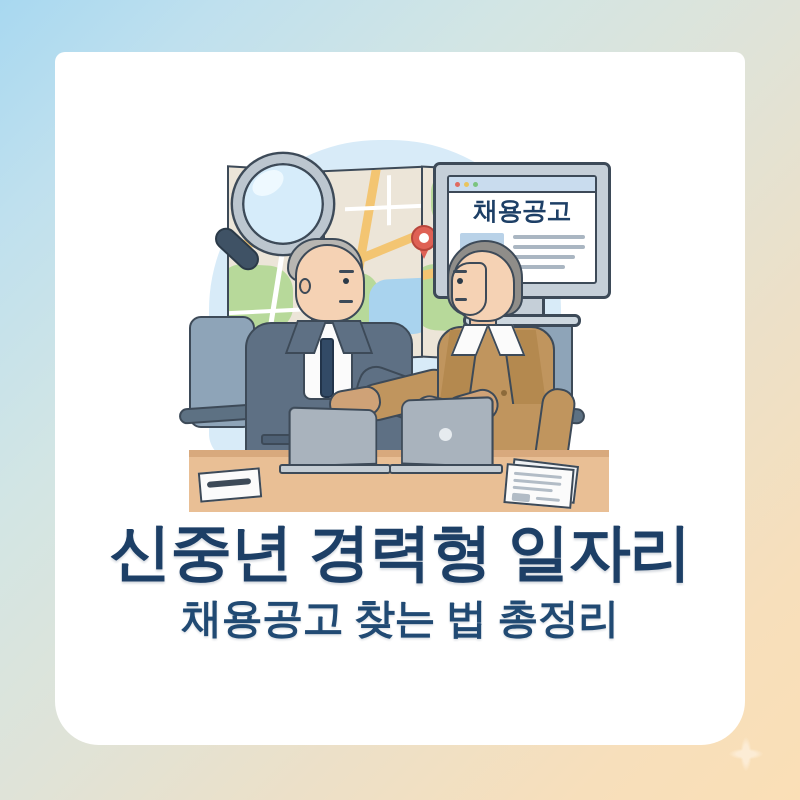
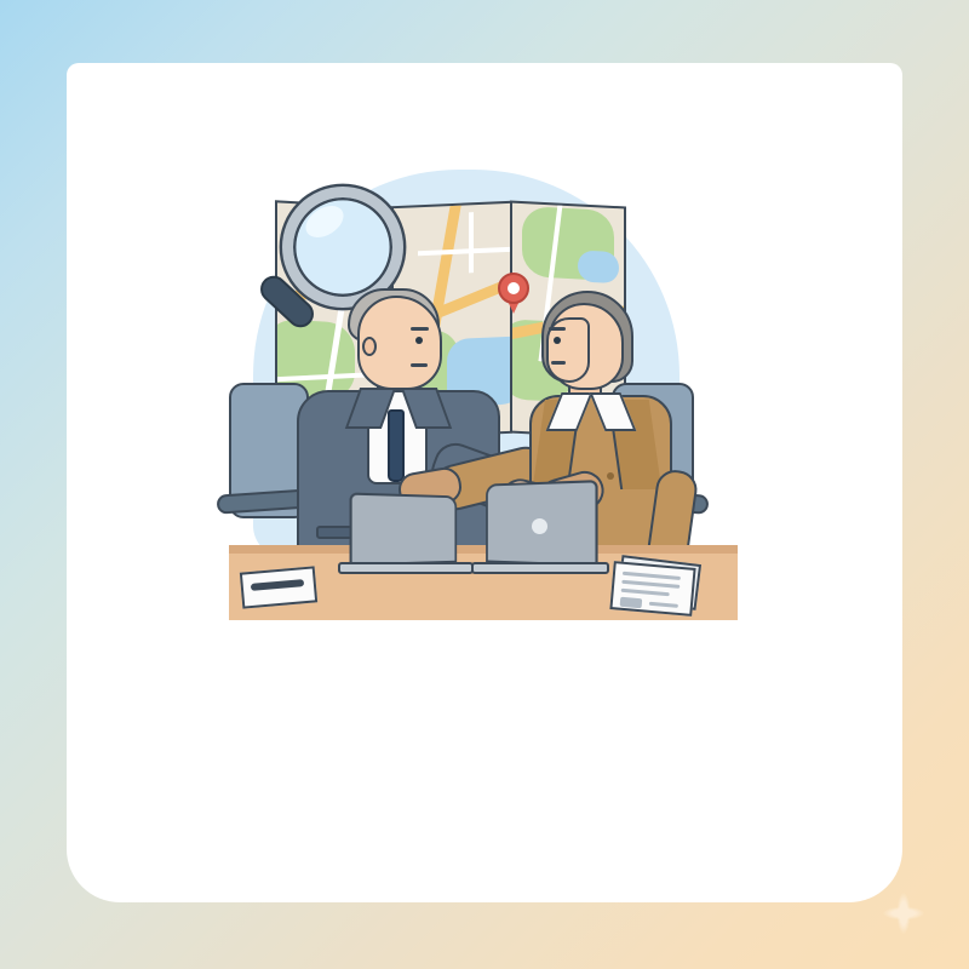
- 채용공고
- 신중년 경력형 일자리
- 채용공고 찾는 법 총정리
